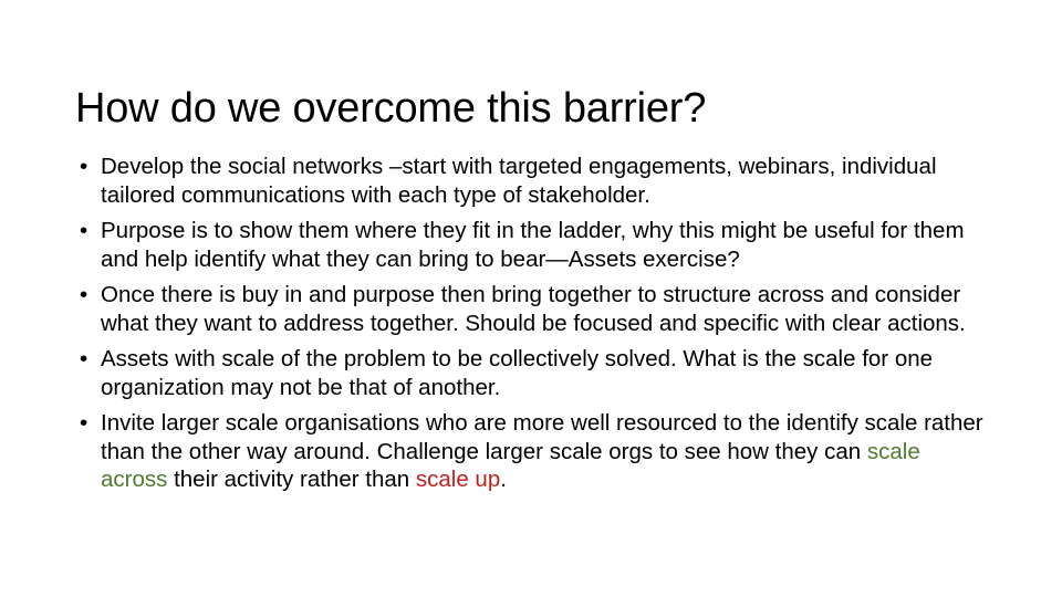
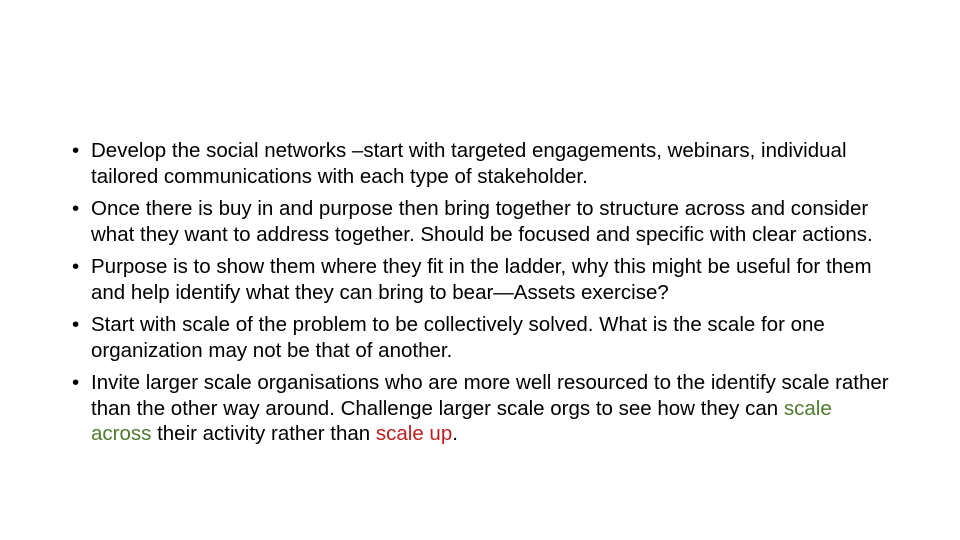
- How do we overcome this barrier?
  •
  Develop the social networks –start with targeted engagements, webinars, individual tailored communications with each type of stakeholder.
  •
- Purpose is to show them where they fit in the ladder, why this might be useful for them and help identify what they can bring to bear—Assets exercise?
+ Once there is buy in and purpose then bring together to structure across and consider what they want to address together. Should be focused and specific with clear actions.
  •
- Once there is buy in and purpose then bring together to structure across and consider what they want to address together. Should be focused and specific with clear actions.
+ Purpose is to show them where they fit in the ladder, why this might be useful for them and help identify what they can bring to bear—Assets exercise?
  •
- Assets with scale of the problem to be collectively solved. What is the scale for one organization may not be that of another.
+ Start with scale of the problem to be collectively solved. What is the scale for one organization may not be that of another.
  •
  Invite larger scale organisations who are more well resourced to the identify scale rather than the other way around. Challenge larger scale orgs to see how they can scale across their activity rather than scale up.
